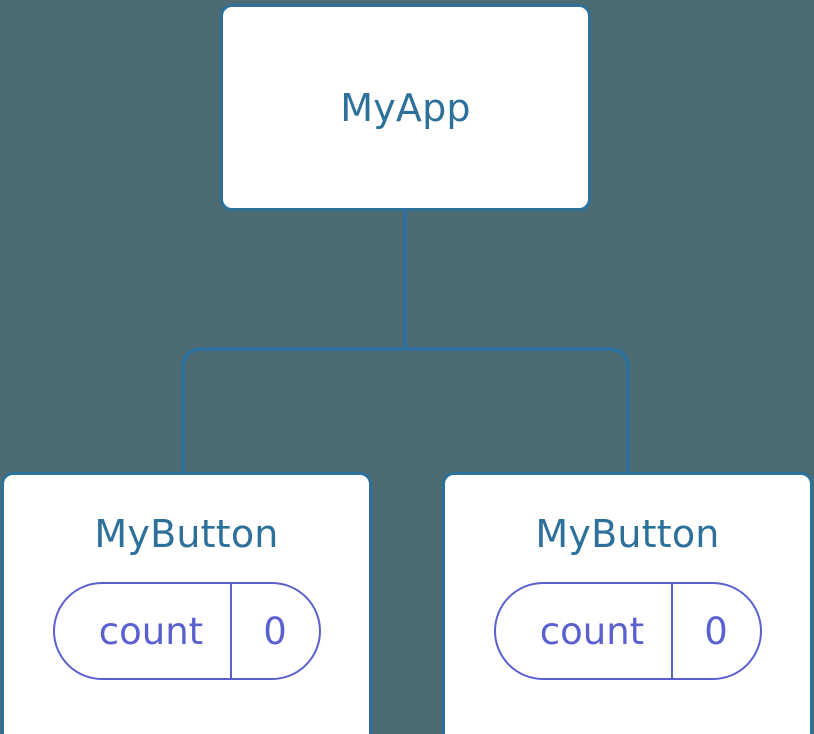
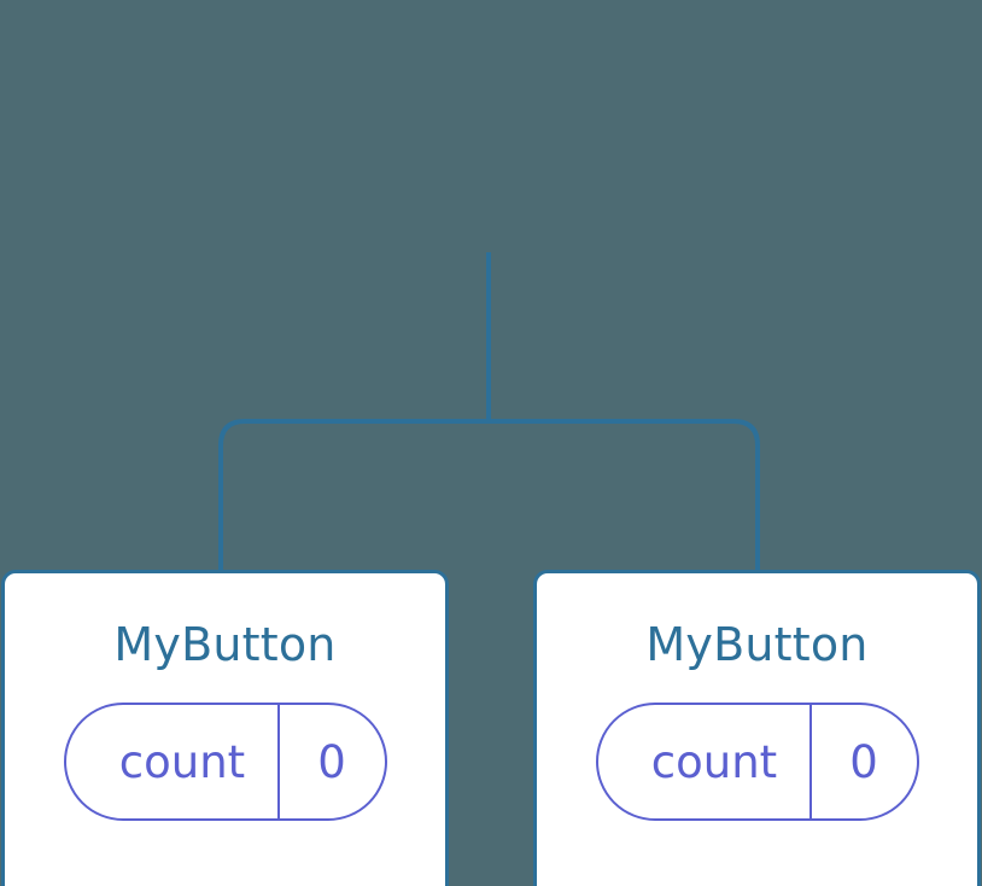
- MyApp
  MyButton
  count
  0
  MyButton
  count
  0
